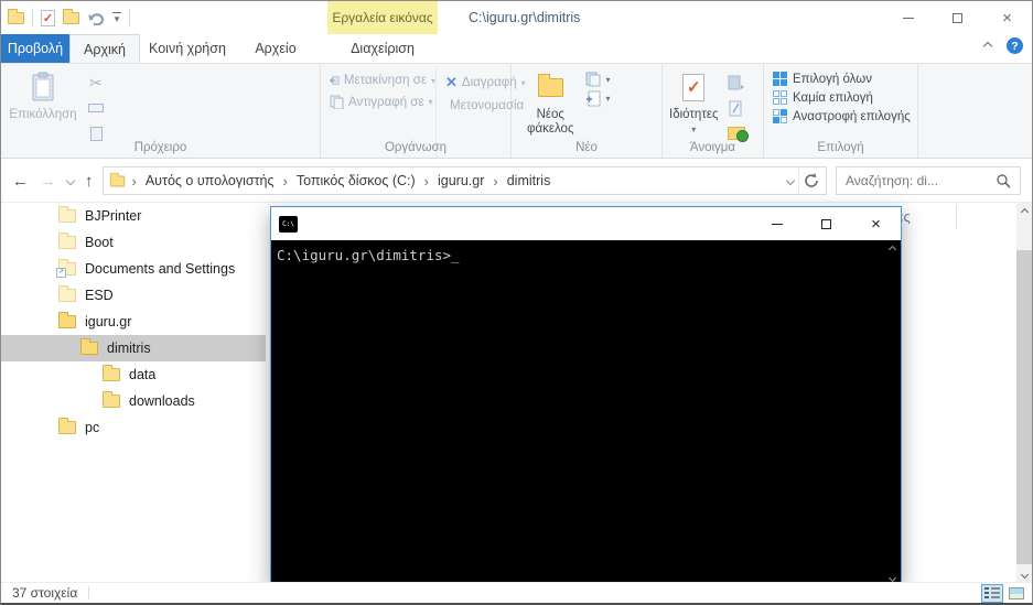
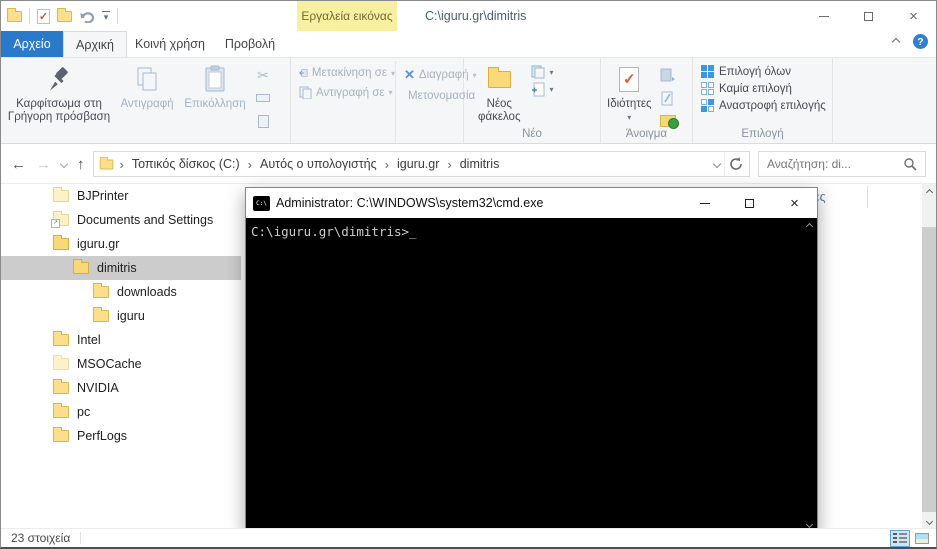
  ✓
  ▾
  Εργαλεία εικόνας
  C:\iguru.gr\dimitris
  ×
- Προβολή
+ Αρχείο
  Αρχική
  Κοινή χρήση
- Αρχείο
+ Προβολή
- Διαχείριση
  ?
+ Καρφίτσωμα στη
+ Γρήγορη πρόσβαση
+ Αντιγραφή
  Επικόλληση
  ✂
- Πρόχειρο
  Μετακίνηση σε
  ▾
  Αντιγραφή σε
  ▾
  ✕
  Διαγραφή
  ▾
  Μετονομασία
- Οργάνωση
  Νέος
  φάκελος
  ▾
  ▾
  Νέο
  ✓
  Ιδιότητες
  ▾
  Άνοιγμα
  Επιλογή όλων
  Καμία επιλογή
  Αναστροφή επιλογής
  Επιλογή
  ←
  →
  ↑
  ›
- Αυτός ο υπολογιστής
+ Τοπικός δίσκος (C:)
  ›
- Τοπικός δίσκος (C:)
+ Αυτός ο υπολογιστής
  ›
  iguru.gr
  ›
  dimitris
  Αναζήτηση: di...
  BJPrinter
- Boot
  Documents and Settings
- ESD
  iguru.gr
  dimitris
- data
  downloads
+ iguru
+ Intel
+ MSOCache
+ NVIDIA
  pc
+ PerfLogs
+ Administrator: C:\WINDOWS\system32\cmd.exe
  ×
  C:\iguru.gr\dimitris>_
- 37 στοιχεία
+ 23 στοιχεία
